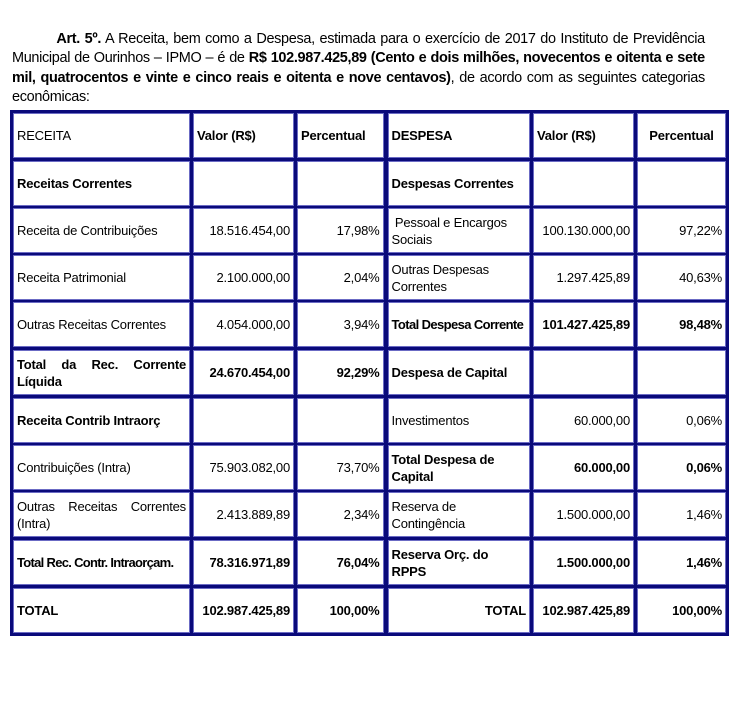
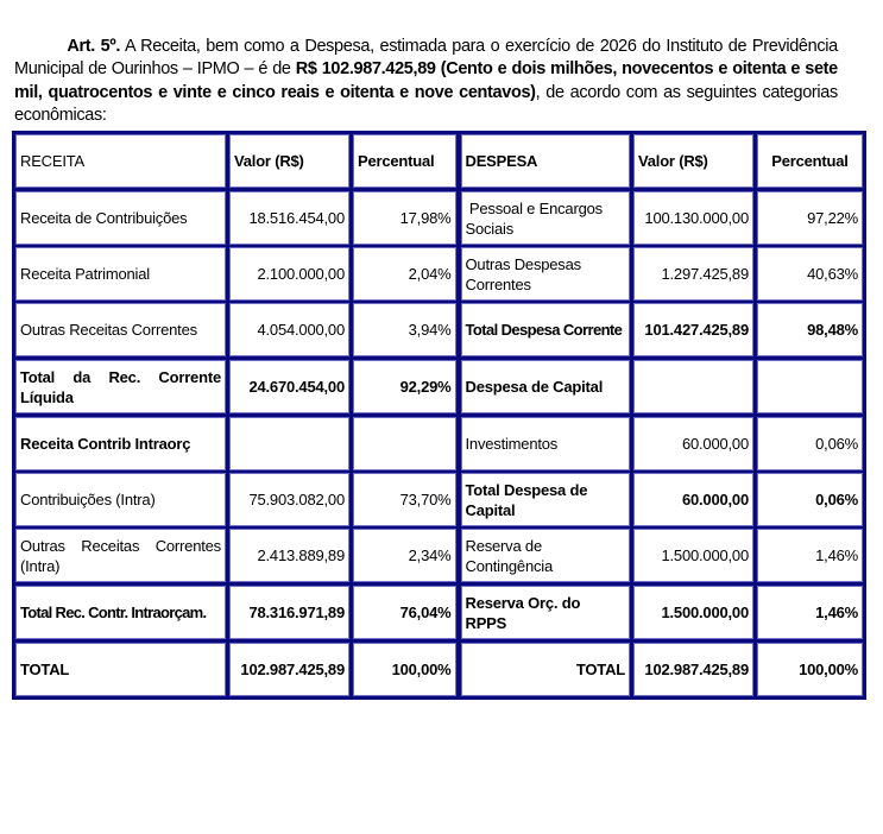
- Art. 5º. A Receita, bem como a Despesa, estimada para o exercício de 2017 do Instituto de Previdência Municipal de Ourinhos – IPMO – é de R$ 102.987.425,89 (Cento e dois milhões, novecentos e oitenta e sete mil, quatrocentos e vinte e cinco reais e oitenta e nove centavos), de acordo com as seguintes categorias econômicas:
+ Art. 5º. A Receita, bem como a Despesa, estimada para o exercício de 2026 do Instituto de Previdência Municipal de Ourinhos – IPMO – é de R$ 102.987.425,89 (Cento e dois milhões, novecentos e oitenta e sete mil, quatrocentos e vinte e cinco reais e oitenta e nove centavos), de acordo com as seguintes categorias econômicas:
  RECEITA	Valor (R$)	Percentual	DESPESA	Valor (R$)	Percentual
- Receitas Correntes			Despesas Correntes
  Receita de Contribuições	18.516.454,00	17,98%	Pessoal e Encargos Sociais	100.130.000,00	97,22%
  Receita Patrimonial	2.100.000,00	2,04%	Outras Despesas Correntes	1.297.425,89	40,63%
  Outras Receitas Correntes	4.054.000,00	3,94%	Total Despesa Corrente	101.427.425,89	98,48%
  Total da Rec. Corrente Líquida	24.670.454,00	92,29%	Despesa de Capital
  Receita Contrib Intraorç			Investimentos	60.000,00	0,06%
  Contribuições (Intra)	75.903.082,00	73,70%	Total Despesa de Capital	60.000,00	0,06%
  Outras Receitas Correntes (Intra)	2.413.889,89	2,34%	Reserva de Contingência	1.500.000,00	1,46%
  Total Rec. Contr. Intraorçam.	78.316.971,89	76,04%	Reserva Orç. do RPPS	1.500.000,00	1,46%
  TOTAL	102.987.425,89	100,00%	TOTAL	102.987.425,89	100,00%
